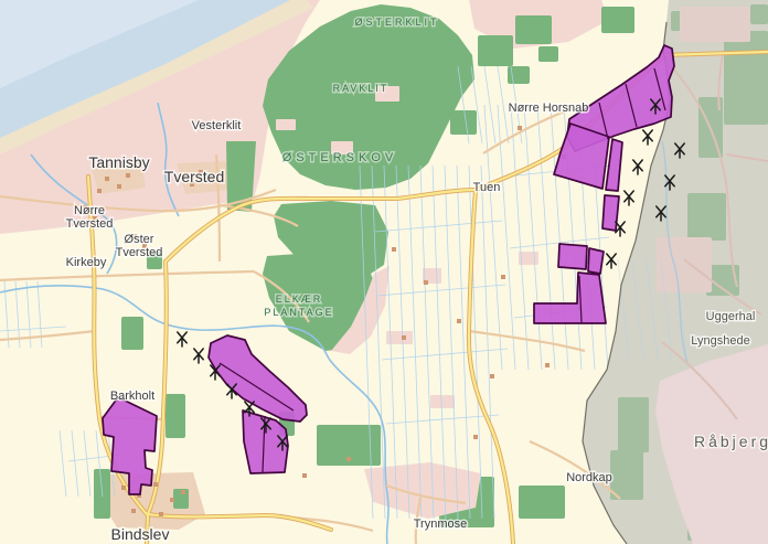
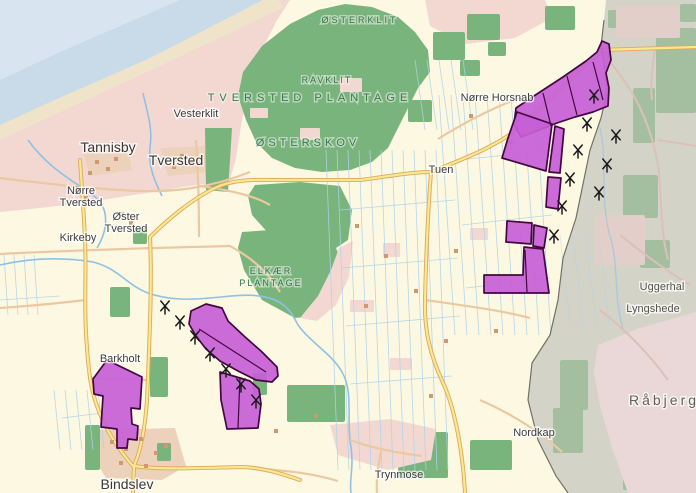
  ØSTERKLIT
  RAVKLIT
+ TVERSTED PLANTAGE
  ØSTERSKOV
  ELKÆR
  PLANTAGE
  Tannisby
  Tversted
  Vesterklit
  Nørre
  Tversted
  Øster
  Tversted
  Kirkeby
  Tuen
  Nørre Horsnab
  Uggerhal
  Lyngshede
  Råbjerg
  Nordkap
  Trynmose
  Barkholt
  Bindslev
